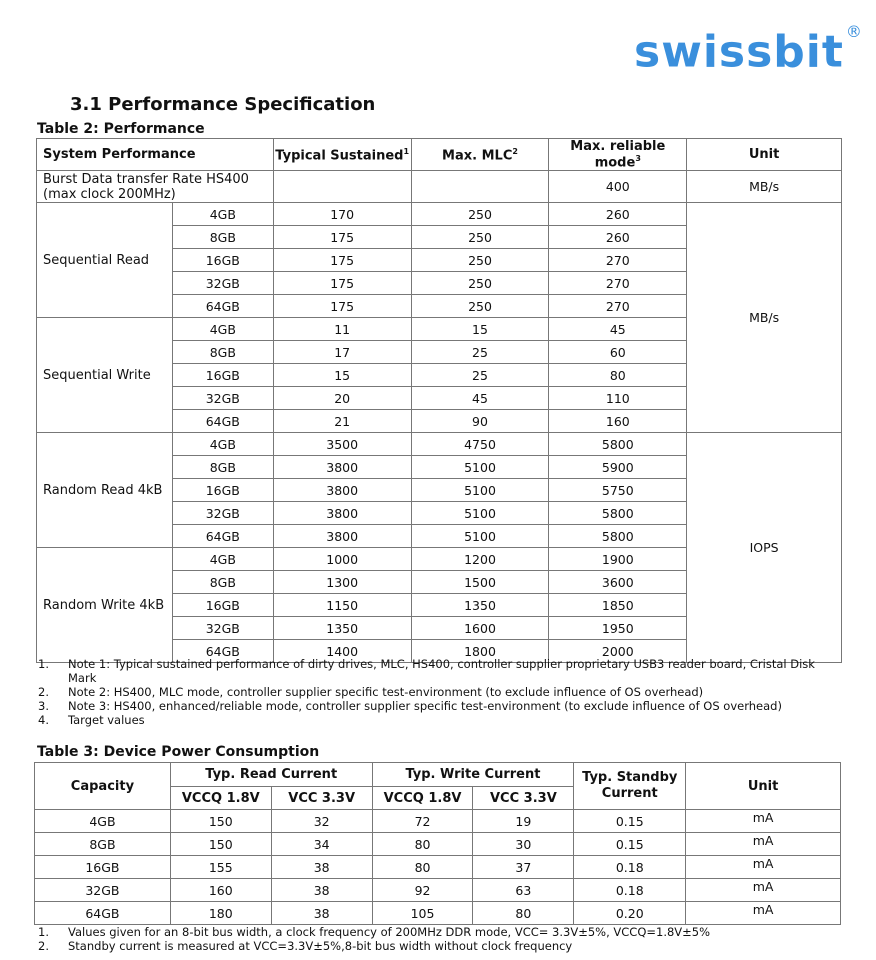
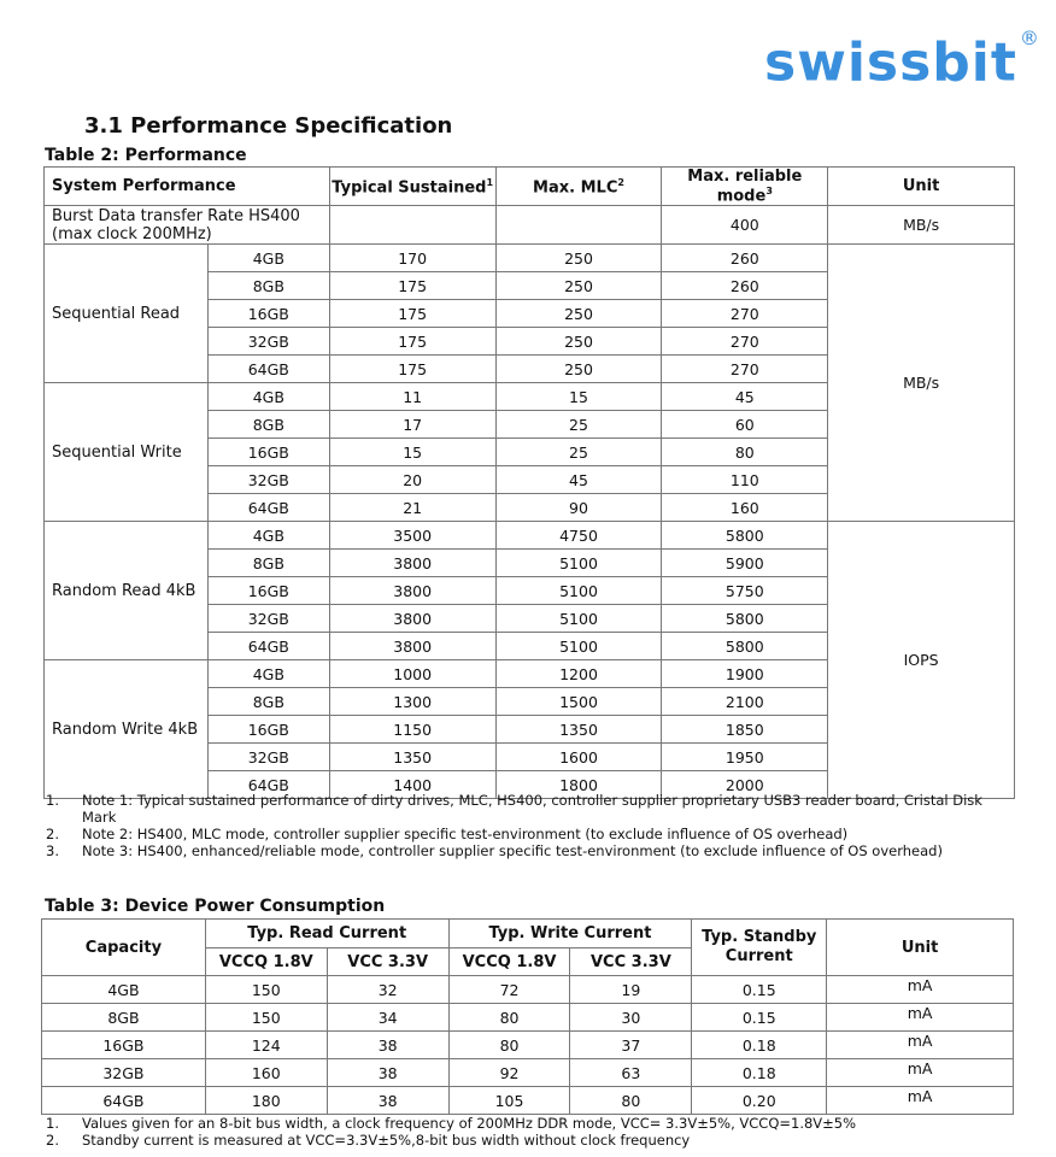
  swissbit®
  3.1 Performance Specification
  Table 2: Performance
  System Performance	Typical Sustained1	Max. MLC2	Max. reliable mode3	Unit
  Burst Data transfer Rate HS400 (max clock 200MHz)			400	MB/s
  Sequential Read	4GB	170	250	260	MB/s
  8GB	175	250	260
  16GB	175	250	270
  32GB	175	250	270
  64GB	175	250	270
  Sequential Write	4GB	11	15	45
  8GB	17	25	60
  16GB	15	25	80
  32GB	20	45	110
  64GB	21	90	160
  Random Read 4kB	4GB	3500	4750	5800	IOPS
  8GB	3800	5100	5900
  16GB	3800	5100	5750
  32GB	3800	5100	5800
  64GB	3800	5100	5800
  Random Write 4kB	4GB	1000	1200	1900
- 8GB	1300	1500	3600
+ 8GB	1300	1500	2100
  16GB	1150	1350	1850
  32GB	1350	1600	1950
  64GB	1400	1800	2000
  1.
  Note 1: Typical sustained performance of dirty drives, MLC, HS400, controller supplier proprietary USB3 reader board, Cristal Disk Mark
  2.
  Note 2: HS400, MLC mode, controller supplier specific test-environment (to exclude influence of OS overhead)
  3.
  Note 3: HS400, enhanced/reliable mode, controller supplier specific test-environment (to exclude influence of OS overhead)
- 4.
- Target values
  Table 3: Device Power Consumption
  Capacity	Typ. Read Current	Typ. Write Current	Typ. Standby Current	Unit
  VCCQ 1.8V	VCC 3.3V	VCCQ 1.8V	VCC 3.3V
  4GB	150	32	72	19	0.15	mA
  8GB	150	34	80	30	0.15	mA
- 16GB	155	38	80	37	0.18	mA
+ 16GB	124	38	80	37	0.18	mA
  32GB	160	38	92	63	0.18	mA
  64GB	180	38	105	80	0.20	mA
  1.
  Values given for an 8-bit bus width, a clock frequency of 200MHz DDR mode, VCC= 3.3V±5%, VCCQ=1.8V±5%
  2.
  Standby current is measured at VCC=3.3V±5%,8-bit bus width without clock frequency
